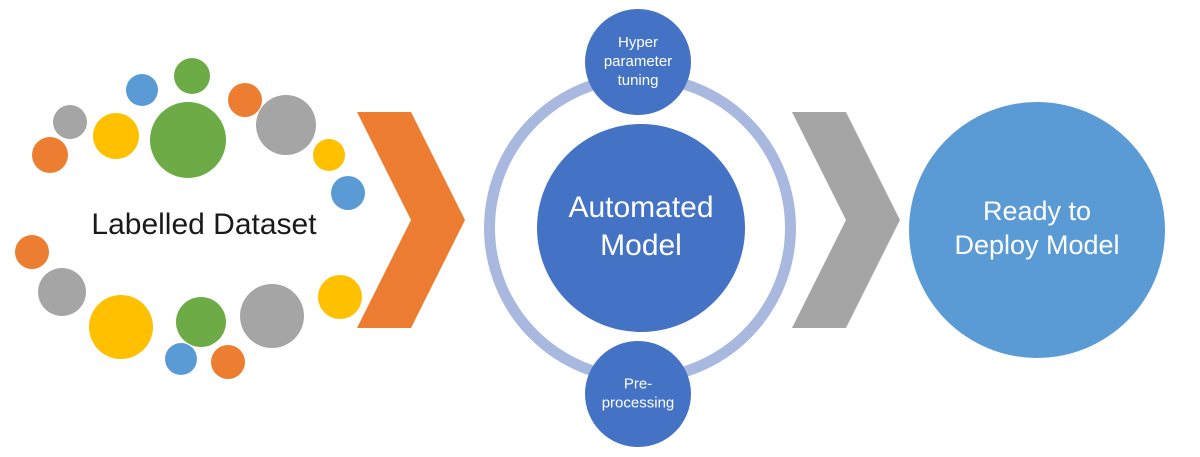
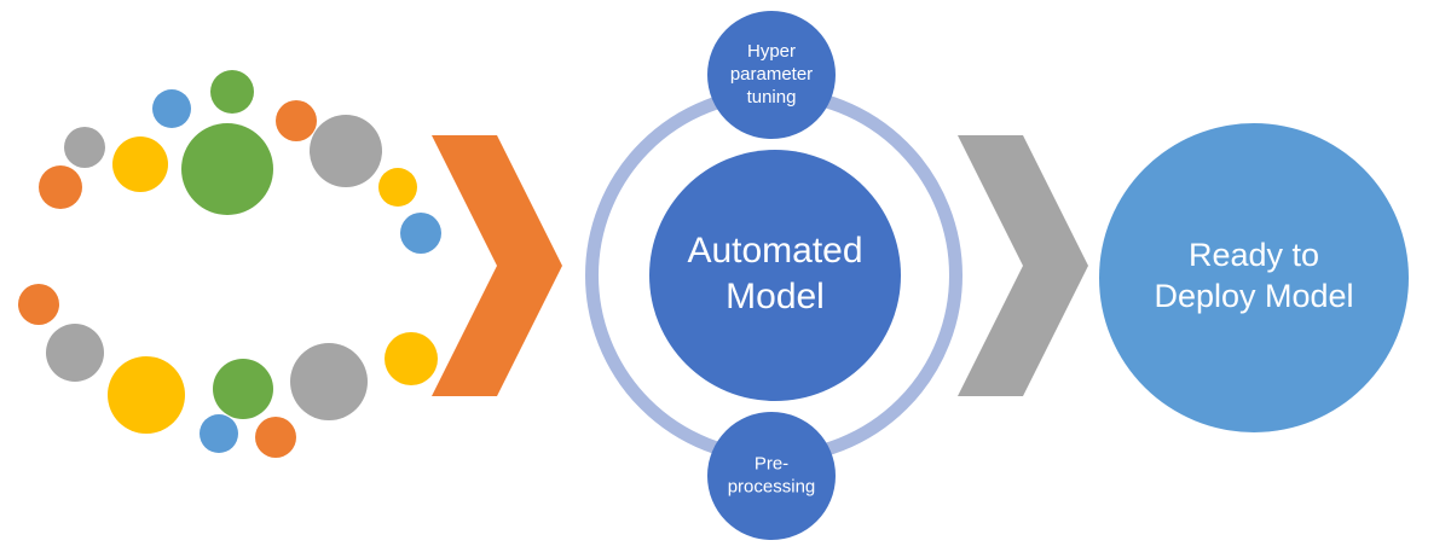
- Labelled Dataset
  Automated Model
  Hyper parameter tuning
  Pre- processing
  Ready to Deploy Model
